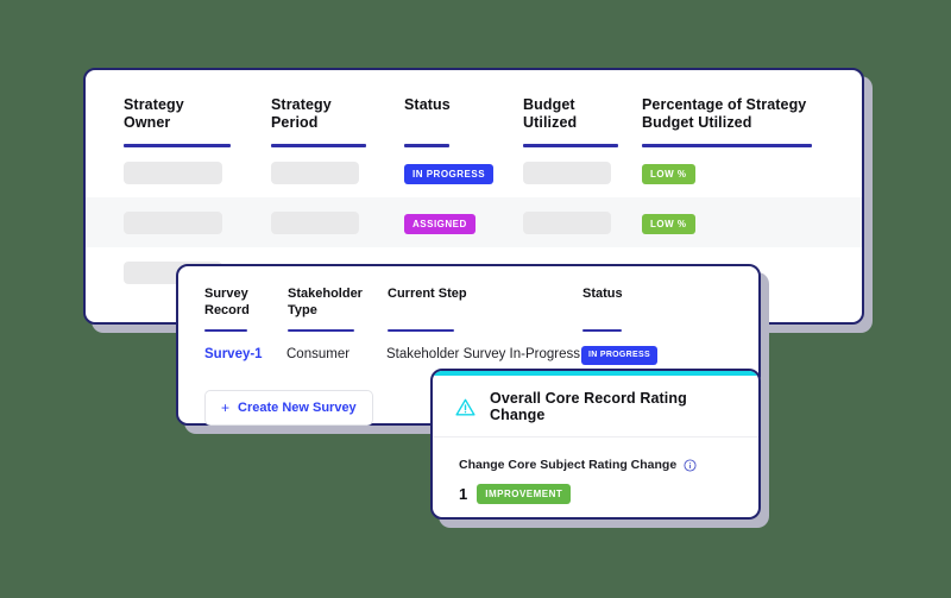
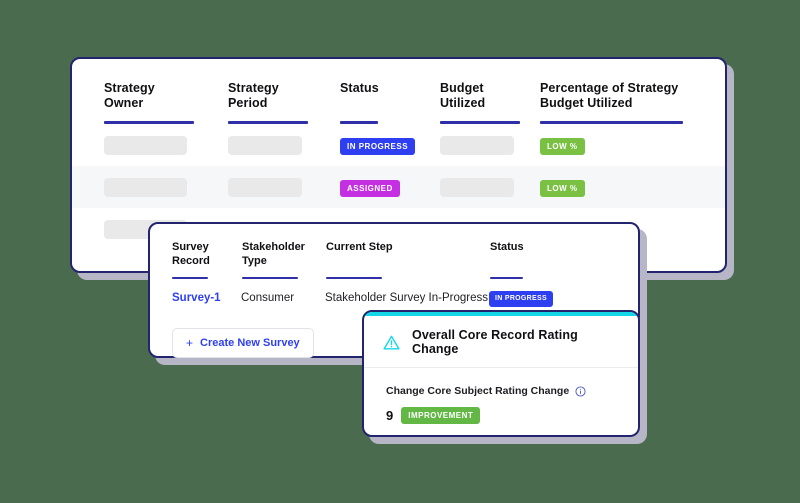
  Strategy Owner	Strategy Period	Status	Budget Utilized	Percentage of Strategy Budget Utilized
  		IN PROGRESS		LOW %
  		ASSIGNED		LOW %
  Survey Record	Stakeholder Type	Current Step	Status
  Survey-1	Consumer	Stakeholder Survey In-Progress
  +
  Create New Survey
  Overall Core Record Rating Change
  Change Core Subject Rating Change
- 1
+ 9
  IMPROVEMENT
